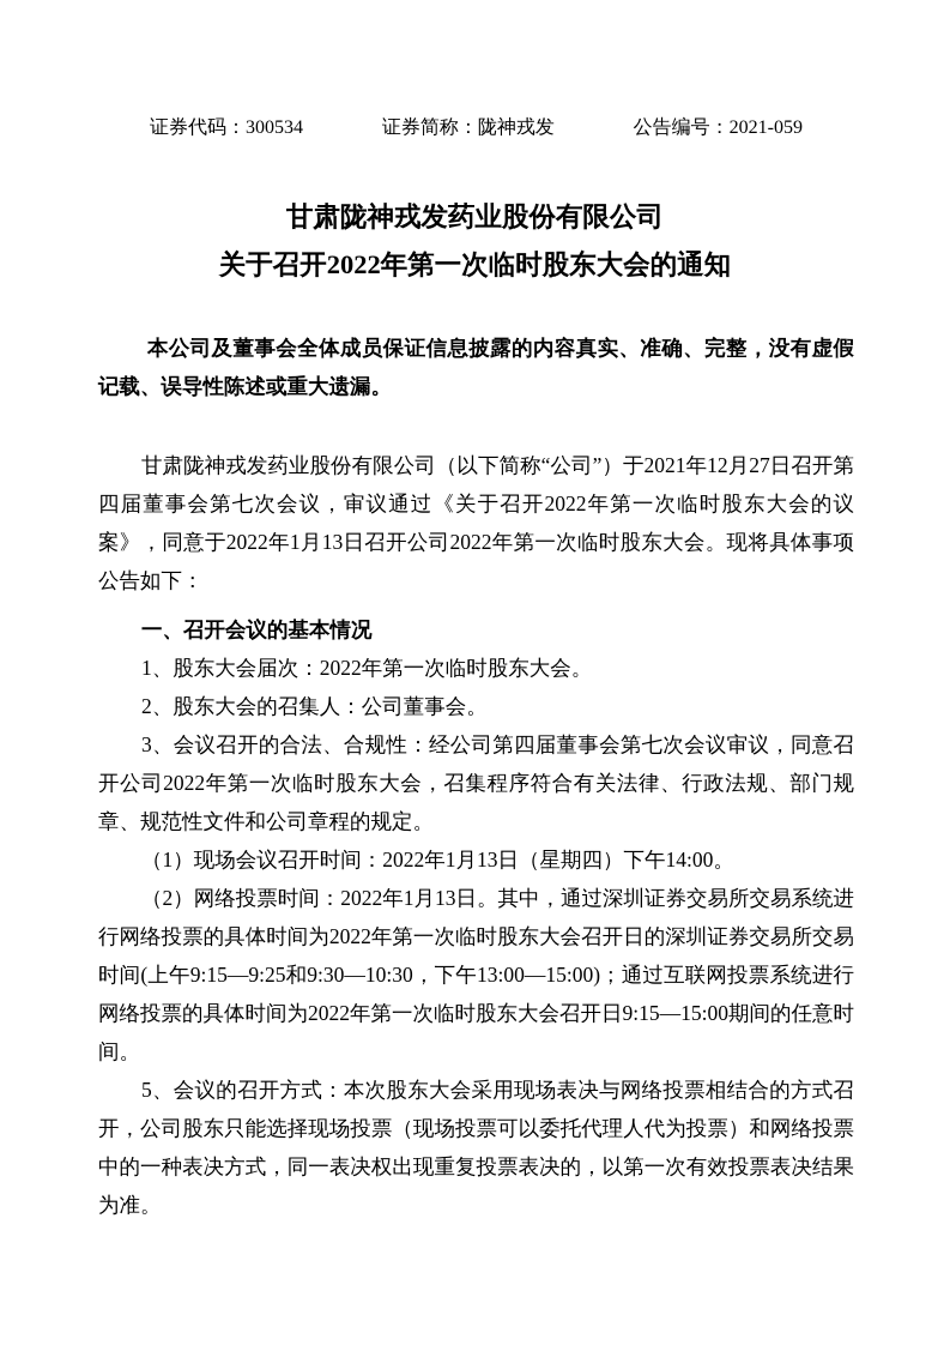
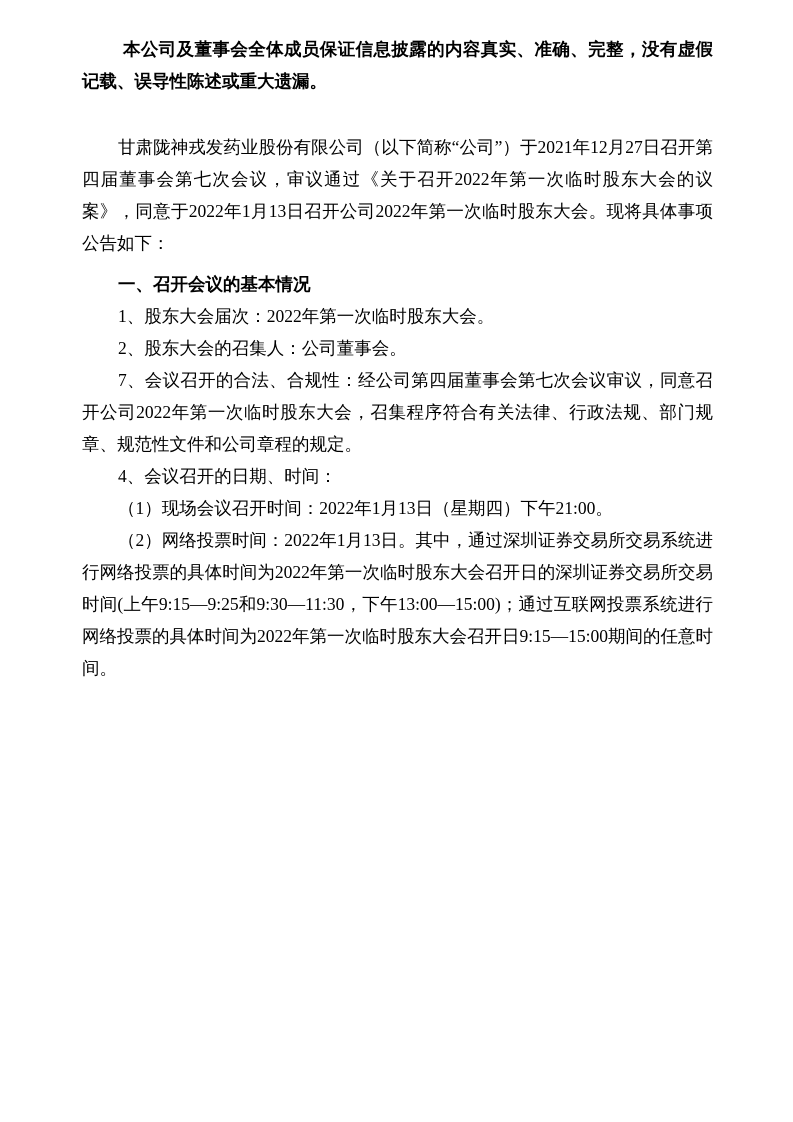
- 证券代码：300534
- 证券简称：陇神戎发
- 公告编号：2021-059
- 甘肃陇神戎发药业股份有限公司
- 关于召开2022年第一次临时股东大会的通知
  本公司及董事会全体成员保证信息披露的内容真实、准确、完整，没有虚假记载、误导性陈述或重大遗漏。
  甘肃陇神戎发药业股份有限公司（以下简称“公司”）于2021年12月27日召开第四届董事会第七次会议，审议通过《关于召开2022年第一次临时股东大会的议案》，同意于2022年1月13日召开公司2022年第一次临时股东大会。现将具体事项公告如下：
  一、召开会议的基本情况
  1、股东大会届次：2022年第一次临时股东大会。
  2、股东大会的召集人：公司董事会。
- 3、会议召开的合法、合规性：经公司第四届董事会第七次会议审议，同意召开公司2022年第一次临时股东大会，召集程序符合有关法律、行政法规、部门规章、规范性文件和公司章程的规定。
+ 7、会议召开的合法、合规性：经公司第四届董事会第七次会议审议，同意召开公司2022年第一次临时股东大会，召集程序符合有关法律、行政法规、部门规章、规范性文件和公司章程的规定。
+ 4、会议召开的日期、时间：
- （1）现场会议召开时间：2022年1月13日（星期四）下午14:00。
+ （1）现场会议召开时间：2022年1月13日（星期四）下午21:00。
- （2）网络投票时间：2022年1月13日。其中，通过深圳证券交易所交易系统进行网络投票的具体时间为2022年第一次临时股东大会召开日的深圳证券交易所交易时间(上午9:15—9:25和9:30—10:30，下午13:00—15:00)；通过互联网投票系统进行网络投票的具体时间为2022年第一次临时股东大会召开日9:15—15:00期间的任意时间。
+ （2）网络投票时间：2022年1月13日。其中，通过深圳证券交易所交易系统进行网络投票的具体时间为2022年第一次临时股东大会召开日的深圳证券交易所交易时间(上午9:15—9:25和9:30—11:30，下午13:00—15:00)；通过互联网投票系统进行网络投票的具体时间为2022年第一次临时股东大会召开日9:15—15:00期间的任意时间。
- 5、会议的召开方式：本次股东大会采用现场表决与网络投票相结合的方式召开，公司股东只能选择现场投票（现场投票可以委托代理人代为投票）和网络投票中的一种表决方式，同一表决权出现重复投票表决的，以第一次有效投票表决结果为准。
